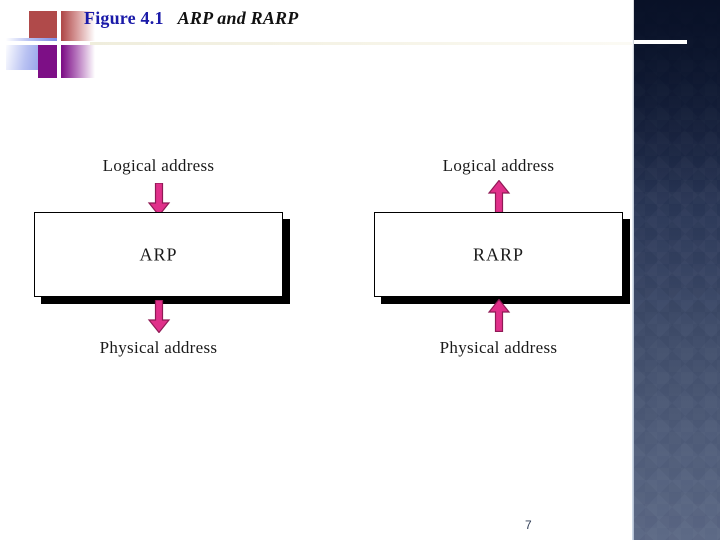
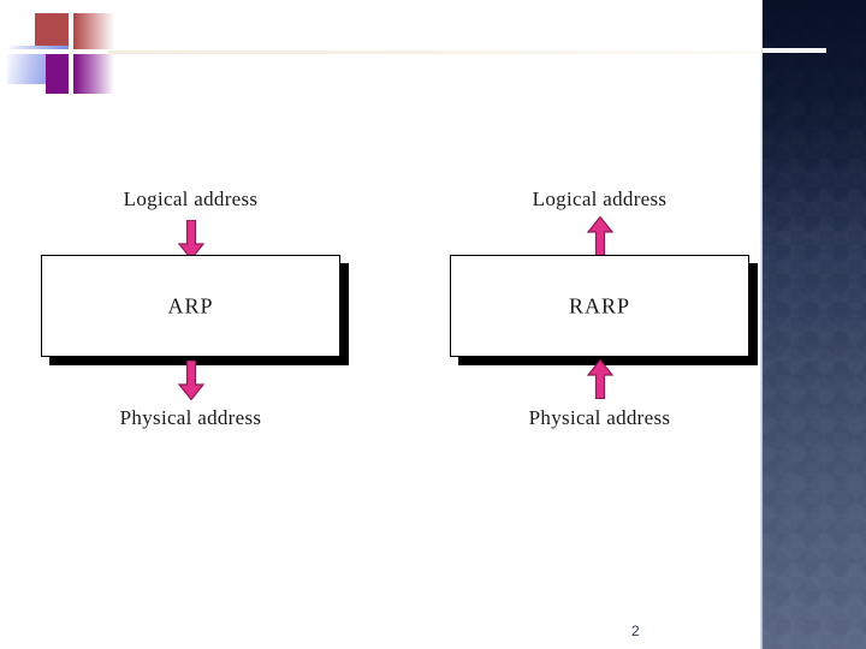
- Figure 4.1 ARP and RARP
  Logical address
  ARP
  Physical address
  Logical address
  RARP
  Physical address
- 7
+ 2
